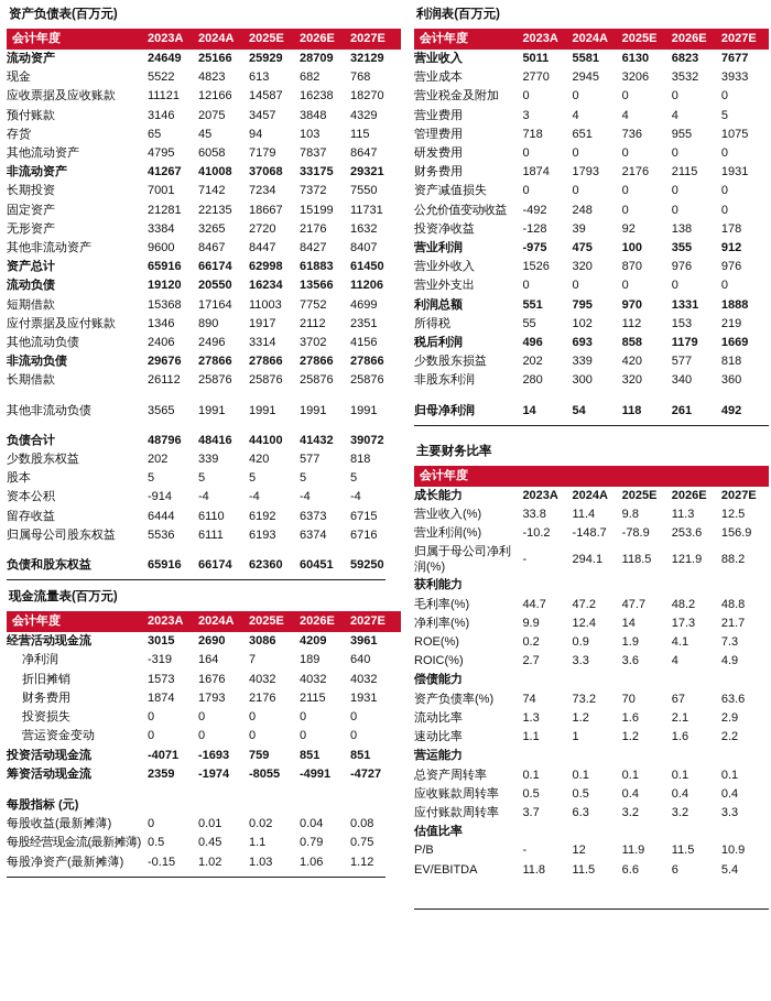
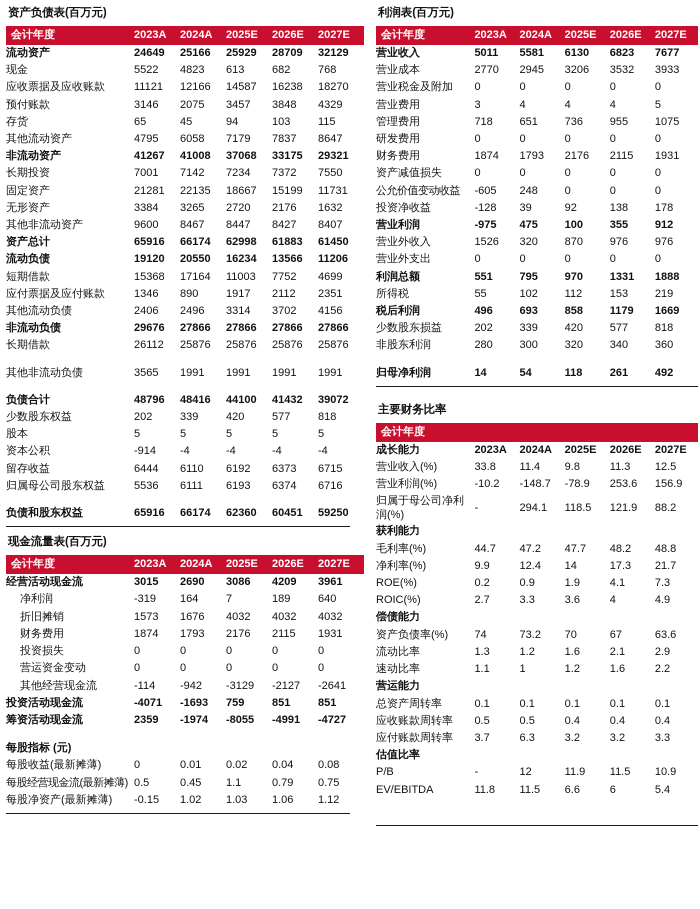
  资产负债表(百万元)
  会计年度	2023A	2024A	2025E	2026E	2027E
  流动资产	24649	25166	25929	28709	32129
  现金	5522	4823	613	682	768
  应收票据及应收账款	11121	12166	14587	16238	18270
  预付账款	3146	2075	3457	3848	4329
  存货	65	45	94	103	115
  其他流动资产	4795	6058	7179	7837	8647
  非流动资产	41267	41008	37068	33175	29321
  长期投资	7001	7142	7234	7372	7550
  固定资产	21281	22135	18667	15199	11731
  无形资产	3384	3265	2720	2176	1632
  其他非流动资产	9600	8467	8447	8427	8407
  资产总计	65916	66174	62998	61883	61450
  流动负债	19120	20550	16234	13566	11206
  短期借款	15368	17164	11003	7752	4699
  应付票据及应付账款	1346	890	1917	2112	2351
  其他流动负债	2406	2496	3314	3702	4156
  非流动负债	29676	27866	27866	27866	27866
  长期借款	26112	25876	25876	25876	25876
  其他非流动负债	3565	1991	1991	1991	1991
  负债合计	48796	48416	44100	41432	39072
  少数股东权益	202	339	420	577	818
  股本	5	5	5	5	5
  资本公积	-914	-4	-4	-4	-4
  留存收益	6444	6110	6192	6373	6715
  归属母公司股东权益	5536	6111	6193	6374	6716
  负债和股东权益	65916	66174	62360	60451	59250
  现金流量表(百万元)
  会计年度	2023A	2024A	2025E	2026E	2027E
  经营活动现金流	3015	2690	3086	4209	3961
  净利润	-319	164	7	189	640
  折旧摊销	1573	1676	4032	4032	4032
  财务费用	1874	1793	2176	2115	1931
  投资损失	0	0	0	0	0
  营运资金变动	0	0	0	0	0
+ 其他经营现金流	-114	-942	-3129	-2127	-2641
  投资活动现金流	-4071	-1693	759	851	851
  筹资活动现金流	2359	-1974	-8055	-4991	-4727
  每股指标 (元)
  每股收益(最新摊薄)	0	0.01	0.02	0.04	0.08
  每股经营现金流(最新摊薄)	0.5	0.45	1.1	0.79	0.75
  每股净资产(最新摊薄)	-0.15	1.02	1.03	1.06	1.12
  利润表(百万元)
  会计年度	2023A	2024A	2025E	2026E	2027E
  营业收入	5011	5581	6130	6823	7677
  营业成本	2770	2945	3206	3532	3933
  营业税金及附加	0	0	0	0	0
  营业费用	3	4	4	4	5
  管理费用	718	651	736	955	1075
  研发费用	0	0	0	0	0
  财务费用	1874	1793	2176	2115	1931
  资产减值损失	0	0	0	0	0
- 公允价值变动收益	-492	248	0	0	0
+ 公允价值变动收益	-605	248	0	0	0
  投资净收益	-128	39	92	138	178
  营业利润	-975	475	100	355	912
  营业外收入	1526	320	870	976	976
  营业外支出	0	0	0	0	0
  利润总额	551	795	970	1331	1888
  所得税	55	102	112	153	219
  税后利润	496	693	858	1179	1669
  少数股东损益	202	339	420	577	818
  非股东利润	280	300	320	340	360
  归母净利润	14	54	118	261	492
  主要财务比率
  会计年度
  成长能力	2023A	2024A	2025E	2026E	2027E
  营业收入(%)	33.8	11.4	9.8	11.3	12.5
  营业利润(%)	-10.2	-148.7	-78.9	253.6	156.9
  归属于母公司净利润(%)	-	294.1	118.5	121.9	88.2
  获利能力
  毛利率(%)	44.7	47.2	47.7	48.2	48.8
  净利率(%)	9.9	12.4	14	17.3	21.7
  ROE(%)	0.2	0.9	1.9	4.1	7.3
  ROIC(%)	2.7	3.3	3.6	4	4.9
  偿债能力
  资产负债率(%)	74	73.2	70	67	63.6
  流动比率	1.3	1.2	1.6	2.1	2.9
  速动比率	1.1	1	1.2	1.6	2.2
  营运能力
  总资产周转率	0.1	0.1	0.1	0.1	0.1
  应收账款周转率	0.5	0.5	0.4	0.4	0.4
  应付账款周转率	3.7	6.3	3.2	3.2	3.3
  估值比率
  P/B	-	12	11.9	11.5	10.9
  EV/EBITDA	11.8	11.5	6.6	6	5.4
